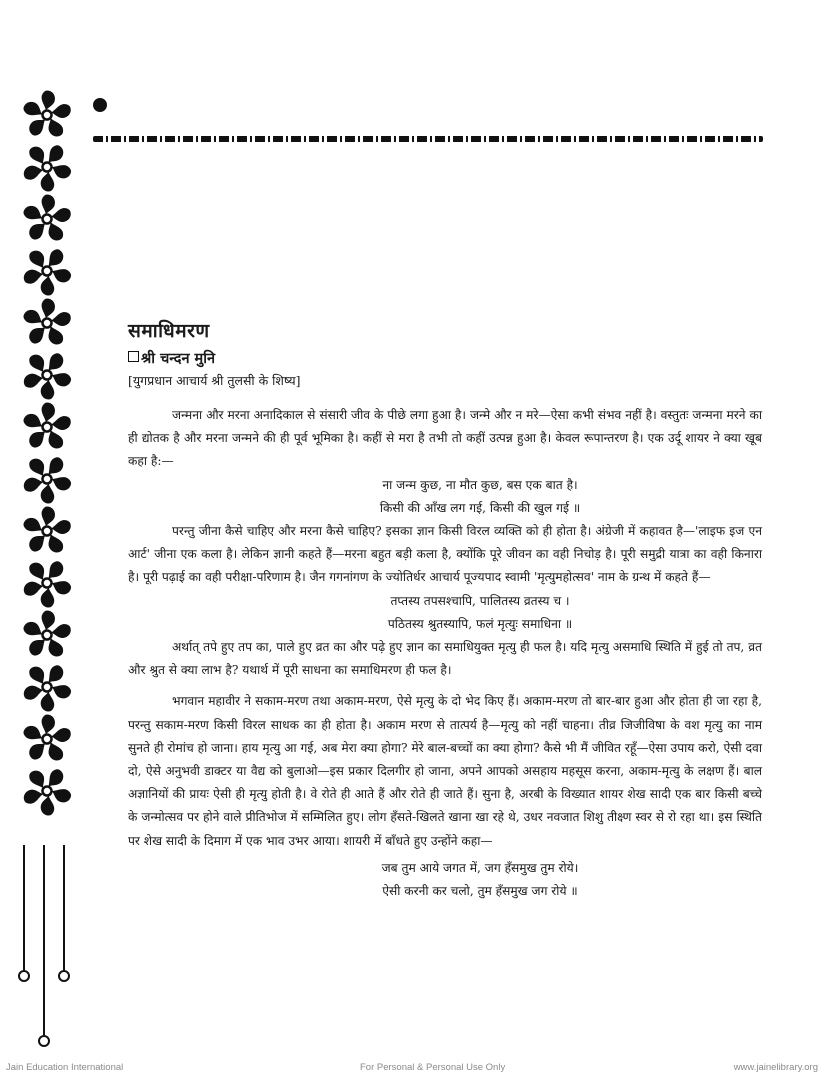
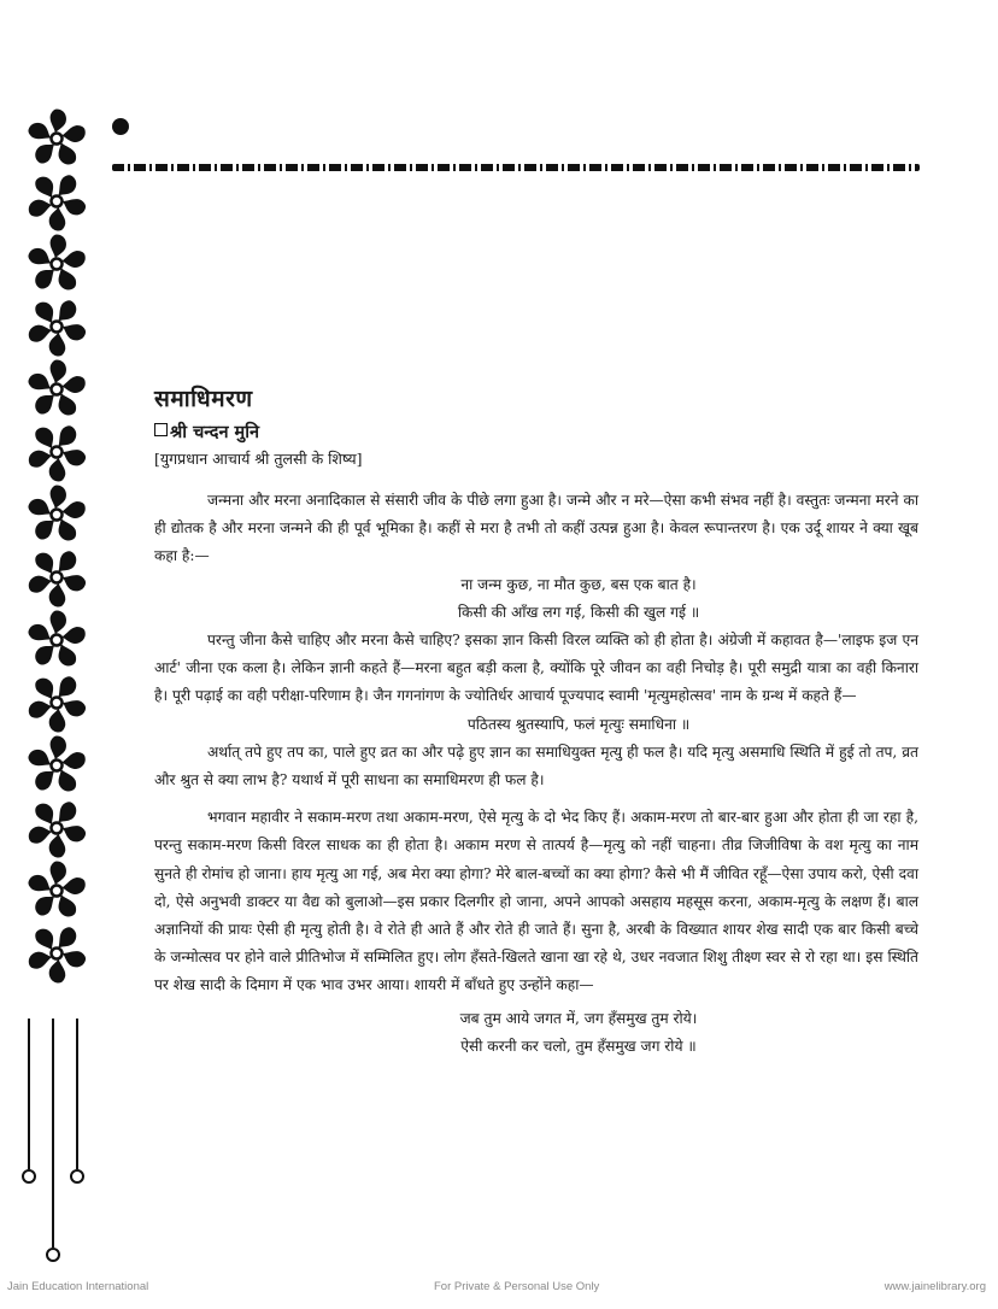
  समाधिमरण
  श्री चन्दन मुनि
  [युगप्रधान आचार्य श्री तुलसी के शिष्य]
  जन्मना और मरना अनादिकाल से संसारी जीव के पीछे लगा हुआ है। जन्मे और न मरे—ऐसा कभी संभव नहीं है। वस्तुतः जन्मना मरने का ही द्योतक है और मरना जन्मने की ही पूर्व भूमिका है। कहीं से मरा है तभी तो कहीं उत्पन्न हुआ है। केवल रूपान्तरण है। एक उर्दू शायर ने क्या खूब कहा है:—
  ना जन्म कुछ, ना मौत कुछ, बस एक बात है।
  किसी की आँख लग गई, किसी की खुल गई ॥
  परन्तु जीना कैसे चाहिए और मरना कैसे चाहिए? इसका ज्ञान किसी विरल व्यक्ति को ही होता है। अंग्रेजी में कहावत है—'लाइफ इज एन आर्ट' जीना एक कला है। लेकिन ज्ञानी कहते हैं—मरना बहुत बड़ी कला है, क्योंकि पूरे जीवन का वही निचोड़ है। पूरी समुद्री यात्रा का वही किनारा है। पूरी पढ़ाई का वही परीक्षा-परिणाम है। जैन गगनांगण के ज्योतिर्धर आचार्य पूज्यपाद स्वामी 'मृत्युमहोत्सव' नाम के ग्रन्थ में कहते हैं—
- तप्तस्य तपसश्चापि, पालितस्य व्रतस्य च ।
  पठितस्य श्रुतस्यापि, फलं मृत्युः समाधिना ॥
  अर्थात् तपे हुए तप का, पाले हुए व्रत का और पढ़े हुए ज्ञान का समाधियुक्त मृत्यु ही फल है। यदि मृत्यु असमाधि स्थिति में हुई तो तप, व्रत और श्रुत से क्या लाभ है? यथार्थ में पूरी साधना का समाधिमरण ही फल है।
  भगवान महावीर ने सकाम-मरण तथा अकाम-मरण, ऐसे मृत्यु के दो भेद किए हैं। अकाम-मरण तो बार-बार हुआ और होता ही जा रहा है, परन्तु सकाम-मरण किसी विरल साधक का ही होता है। अकाम मरण से तात्पर्य है—मृत्यु को नहीं चाहना। तीव्र जिजीविषा के वश मृत्यु का नाम सुनते ही रोमांच हो जाना। हाय मृत्यु आ गई, अब मेरा क्या होगा? मेरे बाल-बच्चों का क्या होगा? कैसे भी मैं जीवित रहूँ—ऐसा उपाय करो, ऐसी दवा दो, ऐसे अनुभवी डाक्टर या वैद्य को बुलाओ—इस प्रकार दिलगीर हो जाना, अपने आपको असहाय महसूस करना, अकाम-मृत्यु के लक्षण हैं। बाल अज्ञानियों की प्रायः ऐसी ही मृत्यु होती है। वे रोते ही आते हैं और रोते ही जाते हैं। सुना है, अरबी के विख्यात शायर शेख सादी एक बार किसी बच्चे के जन्मोत्सव पर होने वाले प्रीतिभोज में सम्मिलित हुए। लोग हँसते-खिलते खाना खा रहे थे, उधर नवजात शिशु तीक्ष्ण स्वर से रो रहा था। इस स्थिति पर शेख सादी के दिमाग में एक भाव उभर आया। शायरी में बाँधते हुए उन्होंने कहा—
  जब तुम आये जगत में, जग हँसमुख तुम रोये।
  ऐसी करनी कर चलो, तुम हँसमुख जग रोये ॥
  Jain Education International
- For Personal & Personal Use Only
+ For Private & Personal Use Only
  www.jainelibrary.org
